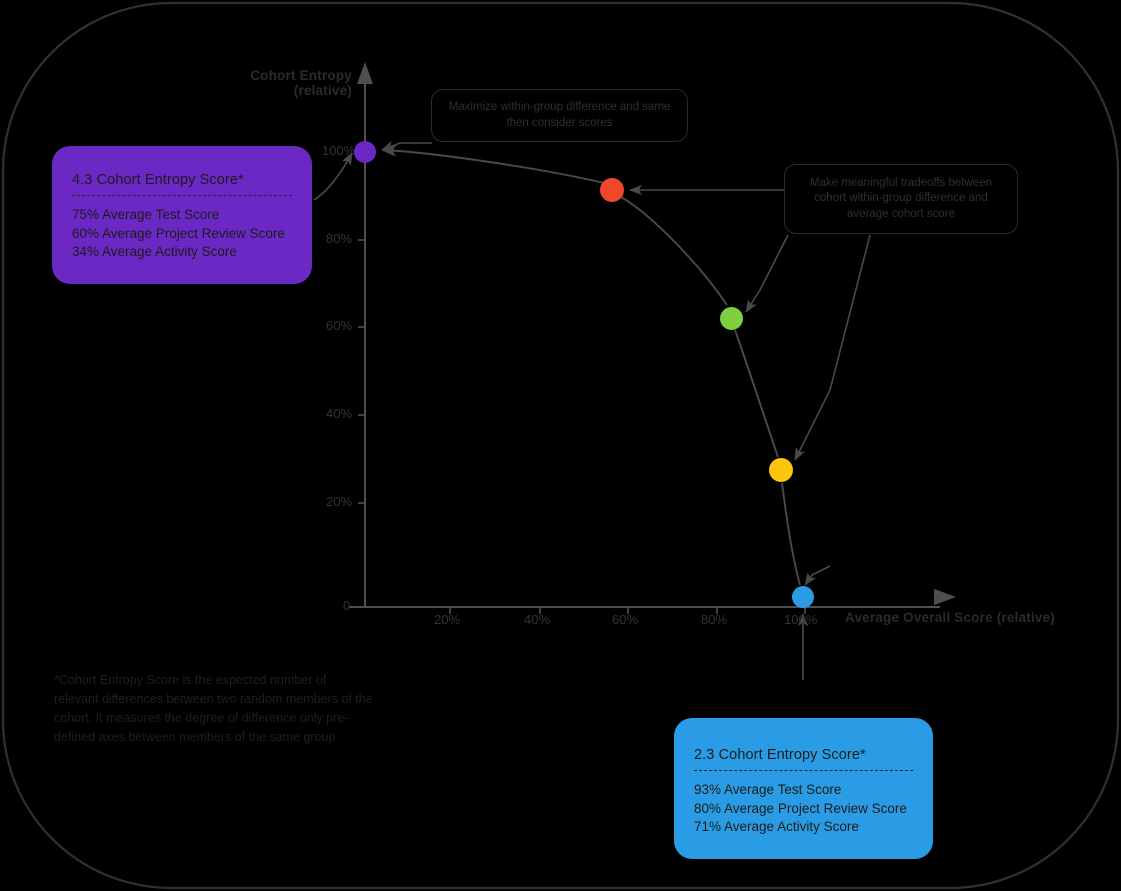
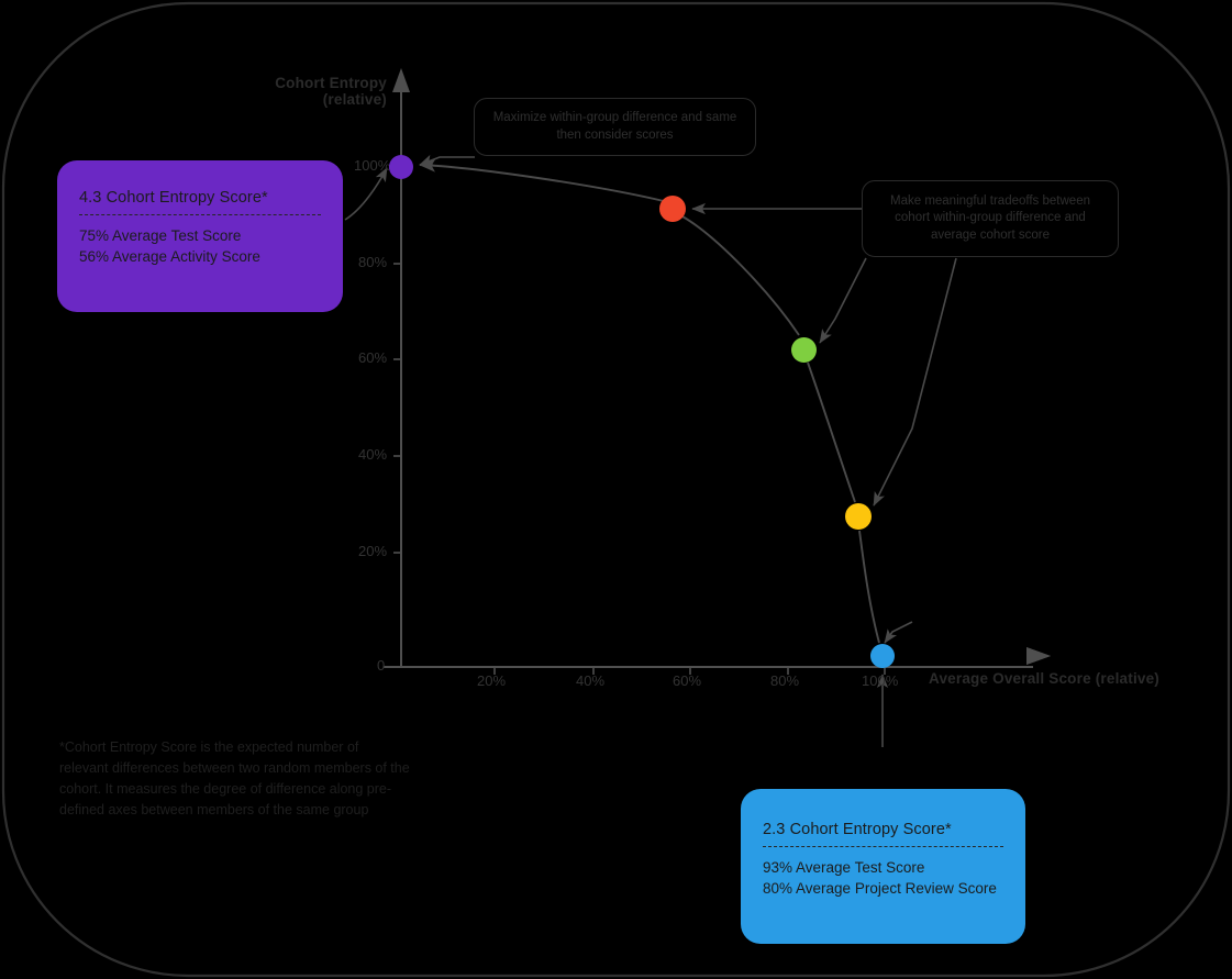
  Cohort Entropy
  (relative)
  Average Overall Score (relative)
  100%
  80%
  60%
  40%
  20%
  0
  20%
  40%
  60%
  80%
  100%
  4.3 Cohort Entropy Score*
  75% Average Test Score
- 60% Average Project Review Score
- 34% Average Activity Score
+ 56% Average Activity Score
  2.3 Cohort Entropy Score*
  93% Average Test Score
  80% Average Project Review Score
- 71% Average Activity Score
  Maximize within-group difference and same then consider scores
  Make meaningful tradeoffs between cohort within-group difference and average cohort score
- *Cohort Entropy Score is the expected number of relevant differences between two random members of the cohort. It measures the degree of difference only pre-defined axes between members of the same group
+ *Cohort Entropy Score is the expected number of relevant differences between two random members of the cohort. It measures the degree of difference along pre-defined axes between members of the same group
